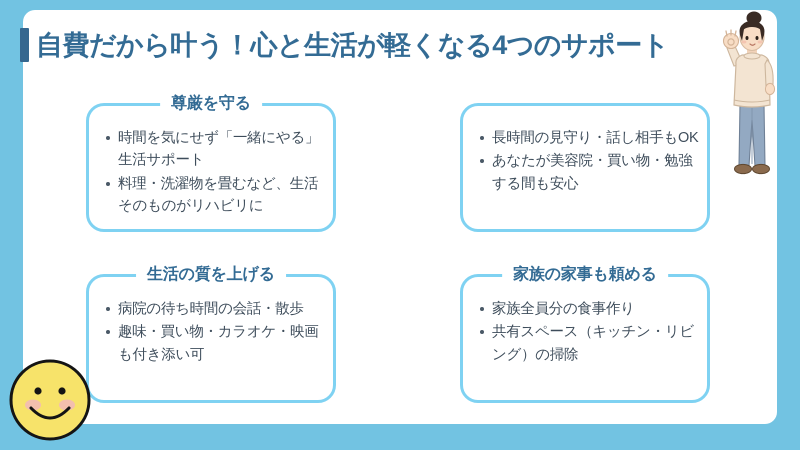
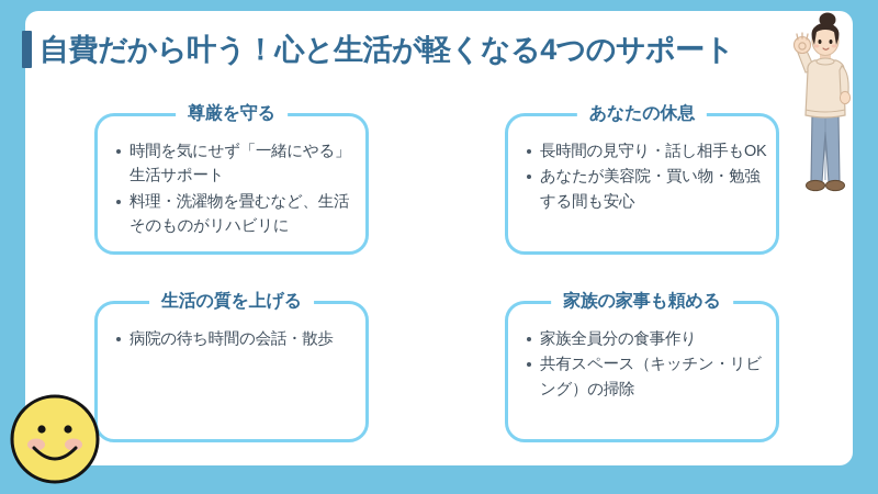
  自費だから叶う！心と生活が軽くなる4つのサポート
  尊厳を守る
  時間を気にせず「一緒にやる」生活サポート
  料理・洗濯物を畳むなど、生活そのものがリハビリに
+ あなたの休息
  長時間の見守り・話し相手もOK
  あなたが美容院・買い物・勉強する間も安心
  生活の質を上げる
  病院の待ち時間の会話・散歩
- 趣味・買い物・カラオケ・映画も付き添い可
  家族の家事も頼める
  家族全員分の食事作り
  共有スペース（キッチン・リビング）の掃除
